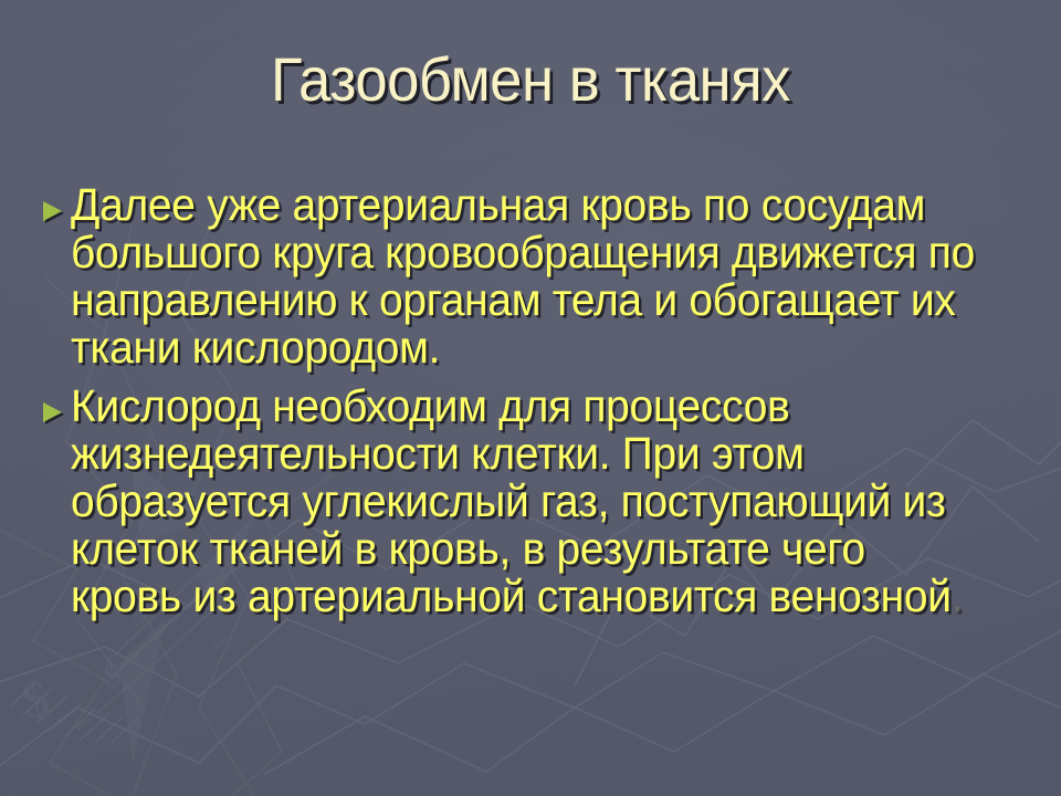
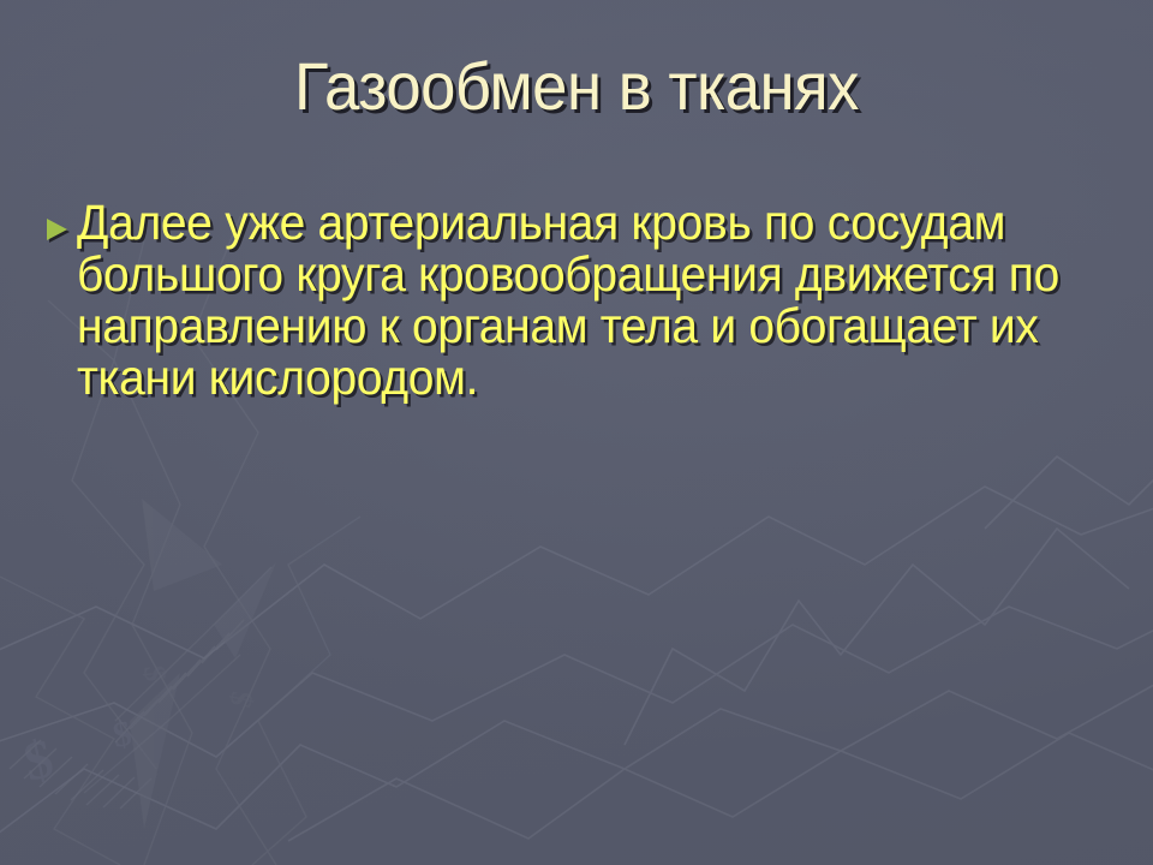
  Газообмен в тканях
  Далее уже артериальная кровь по сосудам большого круга кровообращения движется по направлению к органам тела и обогащает их ткани кислородом.
- Кислород необходим для процессов жизнедеятельности клетки. При этом образуется углекислый газ, поступающий из клеток тканей в кровь, в результате чего кровь из артериальной становится венозной.
